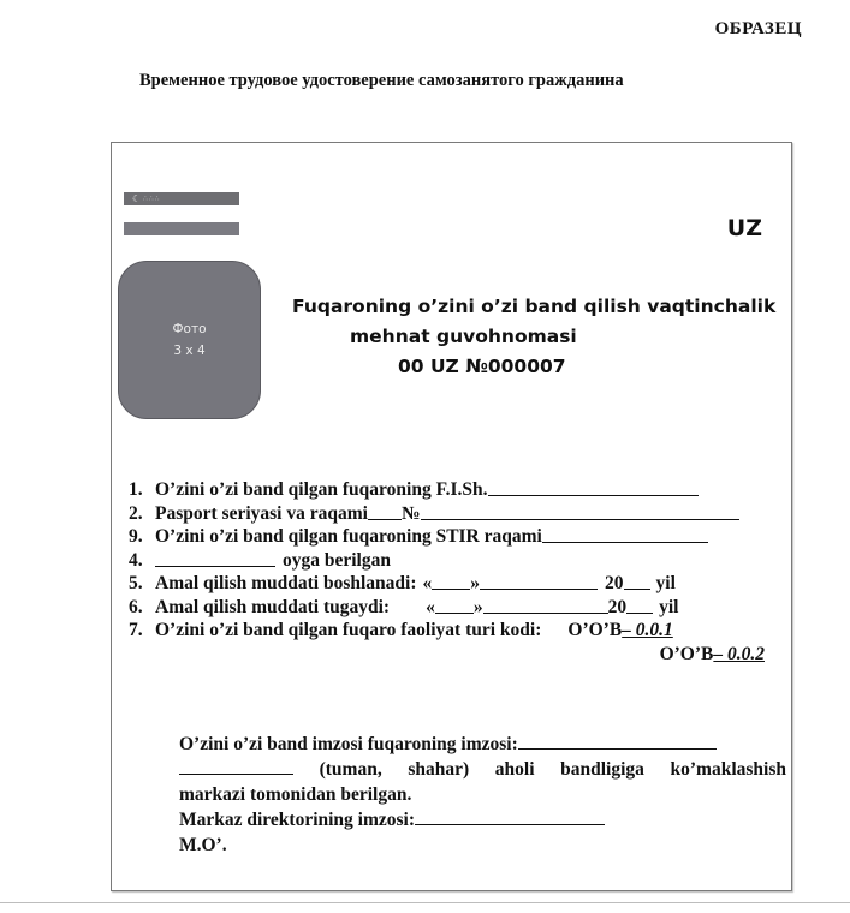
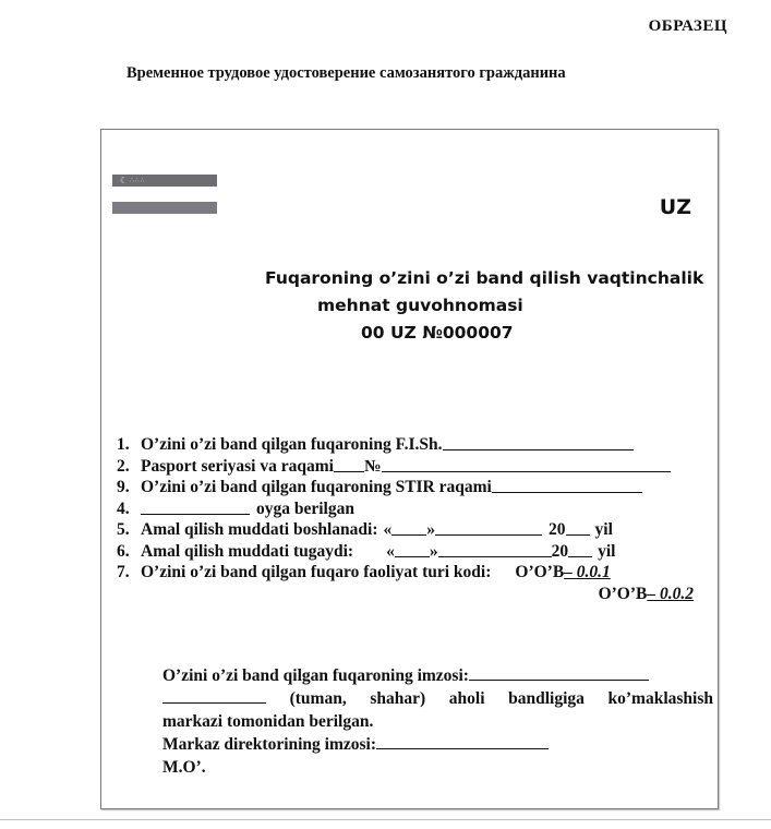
  ОБРАЗЕЦ
  Временное трудовое удостоверение самозанятого гражданина
  ☾
- Фото
- 3 x 4
  UZ
  Fuqaroning o’zini o’zi band qilish vaqtinchalik
  mehnat guvohnomasi
  00 UZ №000007
  1.
  O’zini o’zi band qilgan fuqaroning F.I.Sh.
  2.
  Pasport seriyasi va raqami
  №
  9.
  O’zini o’zi band qilgan fuqaroning STIR raqami
  4.
  oyga berilgan
  5.
  Amal qilish muddati boshlanadi:
  «
  »
  20
  yil
  6.
  Amal qilish muddati tugaydi:
  «
  »
  20
  yil
  7.
  O’zini o’zi band qilgan fuqaro faoliyat turi kodi:
  O’O’B
  – 0.0.1
  O’O’B
  – 0.0.2
- O’zini o’zi band imzosi fuqaroning imzosi:
+ O’zini o’zi band qilgan fuqaroning imzosi:
  (tuman,
  shahar)
  aholi
  bandligiga
  ko’maklashish
  markazi tomonidan berilgan.
  Markaz direktorining imzosi:
  M.O’.
